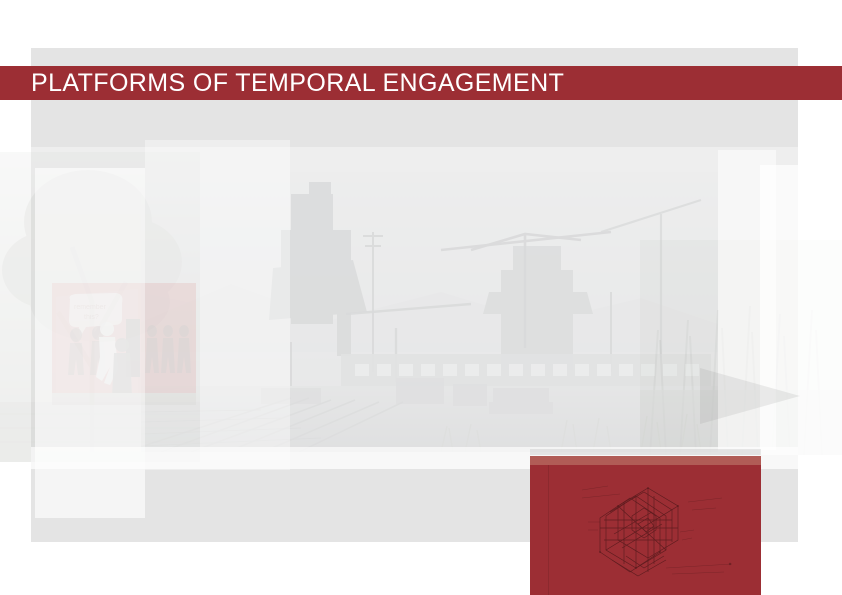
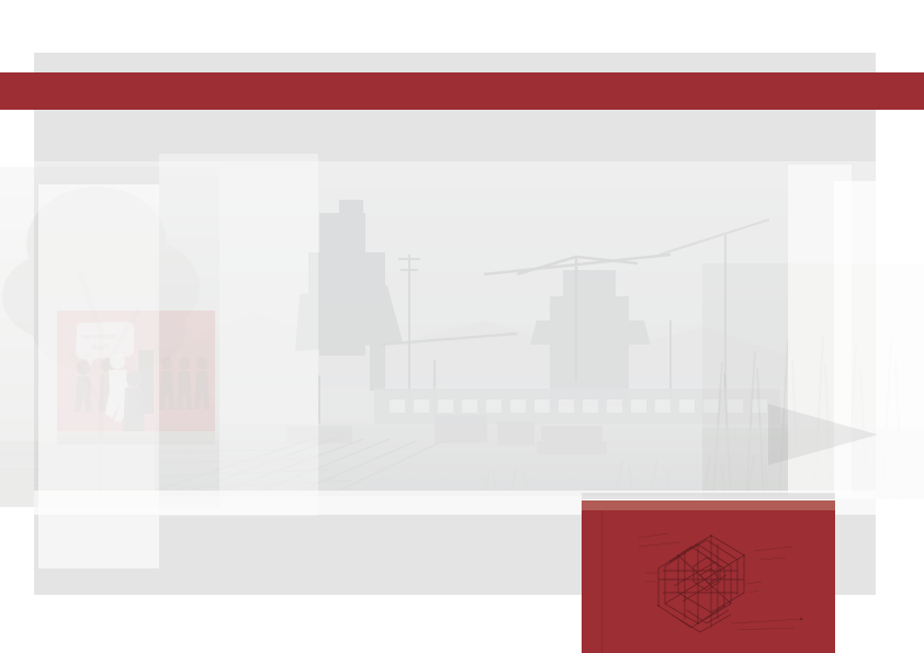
- PLATFORMS OF TEMPORAL ENGAGEMENT
